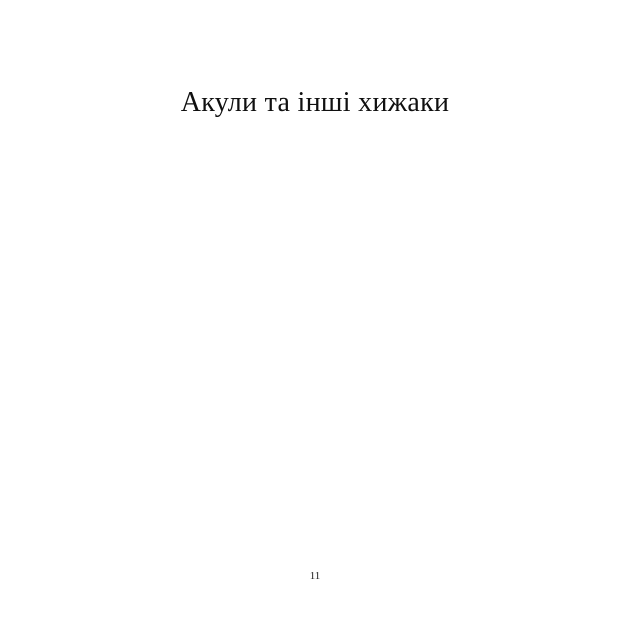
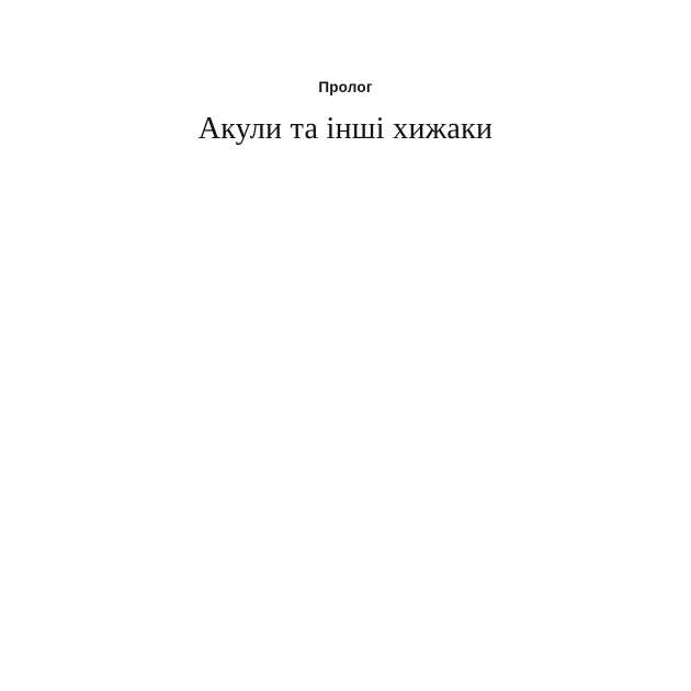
+ Пролог
  Акули та інші хижаки
- 11
